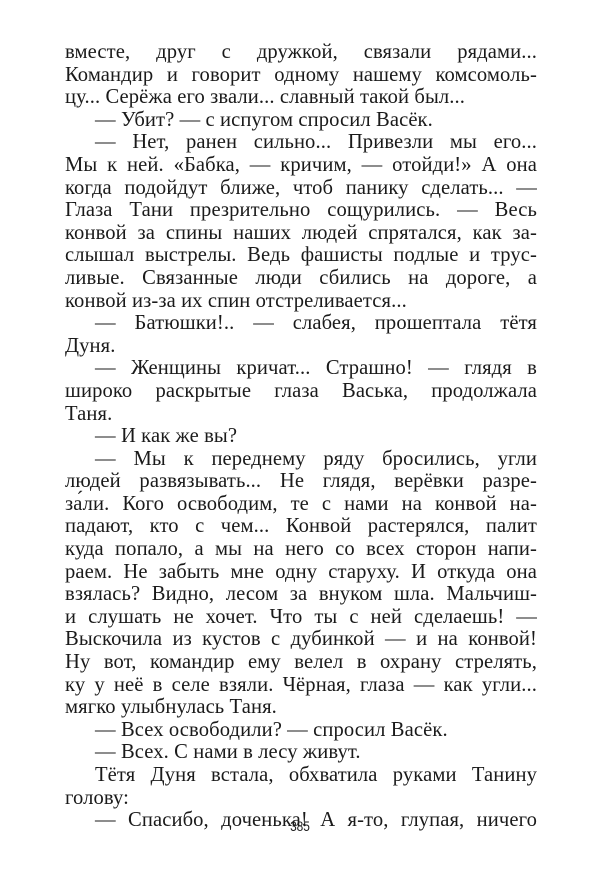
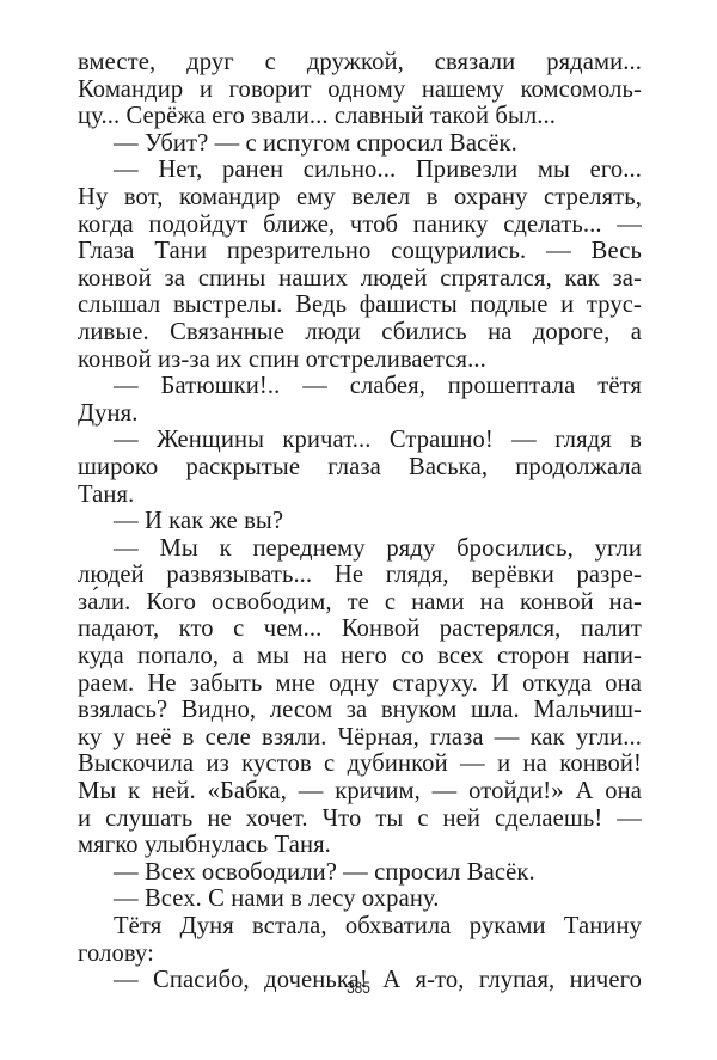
  вместе, друг с дружкой, связали рядами...
  Командир и говорит одному нашему комсомоль-
  цу... Серёжа его звали... славный такой был...
  — Убит? — с испугом спросил Васёк.
  — Нет, ранен сильно... Привезли мы его...
- Мы к ней. «Бабка, — кричим, — отойди!» А она
+ Ну вот, командир ему велел в охрану стрелять,
  когда подойдут ближе, чтоб панику сделать... —
  Глаза Тани презрительно сощурились. — Весь
  конвой за спины наших людей спрятался, как за-
  слышал выстрелы. Ведь фашисты подлые и трус-
  ливые. Связанные люди сбились на дороге, а
  конвой из-за их спин отстреливается...
  — Батюшки!.. — слабея, прошептала тётя
  Дуня.
  — Женщины кричат... Страшно! — глядя в
  широко раскрытые глаза Васька, продолжала
  Таня.
  — И как же вы?
  — Мы к переднему ряду бросились, угли
  людей развязывать... Не глядя, верёвки разре-
  за́ли. Кого освободим, те с нами на конвой на-
  падают, кто с чем... Конвой растерялся, палит
  куда попало, а мы на него со всех сторон напи-
  раем. Не забыть мне одну старуху. И откуда она
  взялась? Видно, лесом за внуком шла. Мальчиш-
- и слушать не хочет. Что ты с ней сделаешь! —
+ ку у неё в селе взяли. Чёрная, глаза — как угли...
  Выскочила из кустов с дубинкой — и на конвой!
- Ну вот, командир ему велел в охрану стрелять,
+ Мы к ней. «Бабка, — кричим, — отойди!» А она
- ку у неё в селе взяли. Чёрная, глаза — как угли...
+ и слушать не хочет. Что ты с ней сделаешь! —
  мягко улыбнулась Таня.
  — Всех освободили? — спросил Васёк.
- — Всех. С нами в лесу живут.
+ — Всех. С нами в лесу охрану.
  Тётя Дуня встала, обхватила руками Танину
  голову:
  — Спасибо, доченька! А я-то, глупая, ничего
  385
